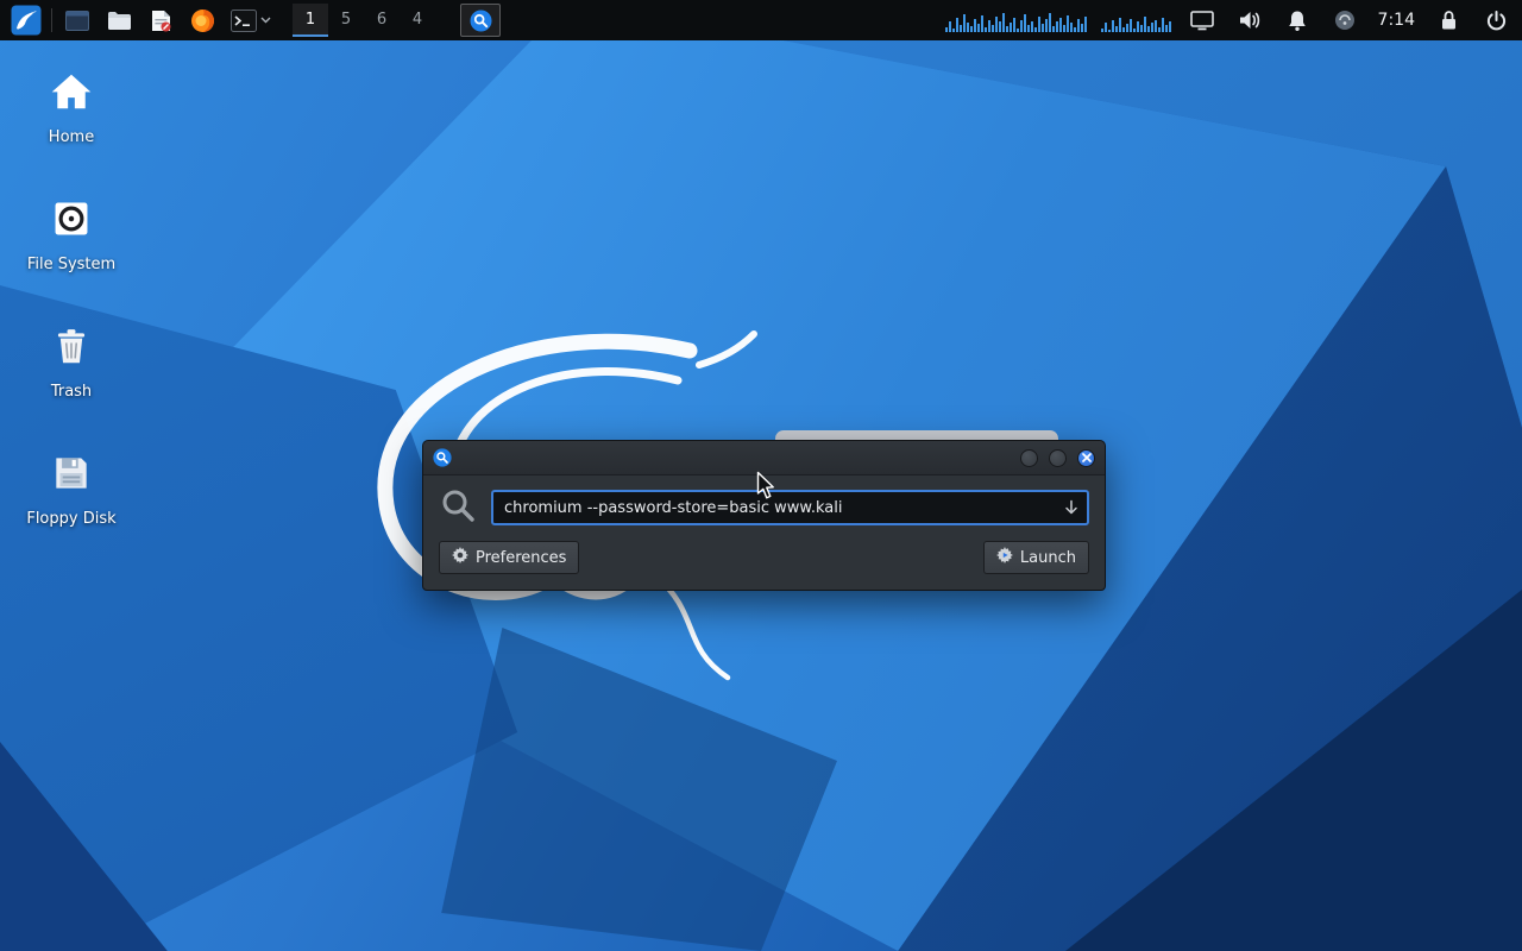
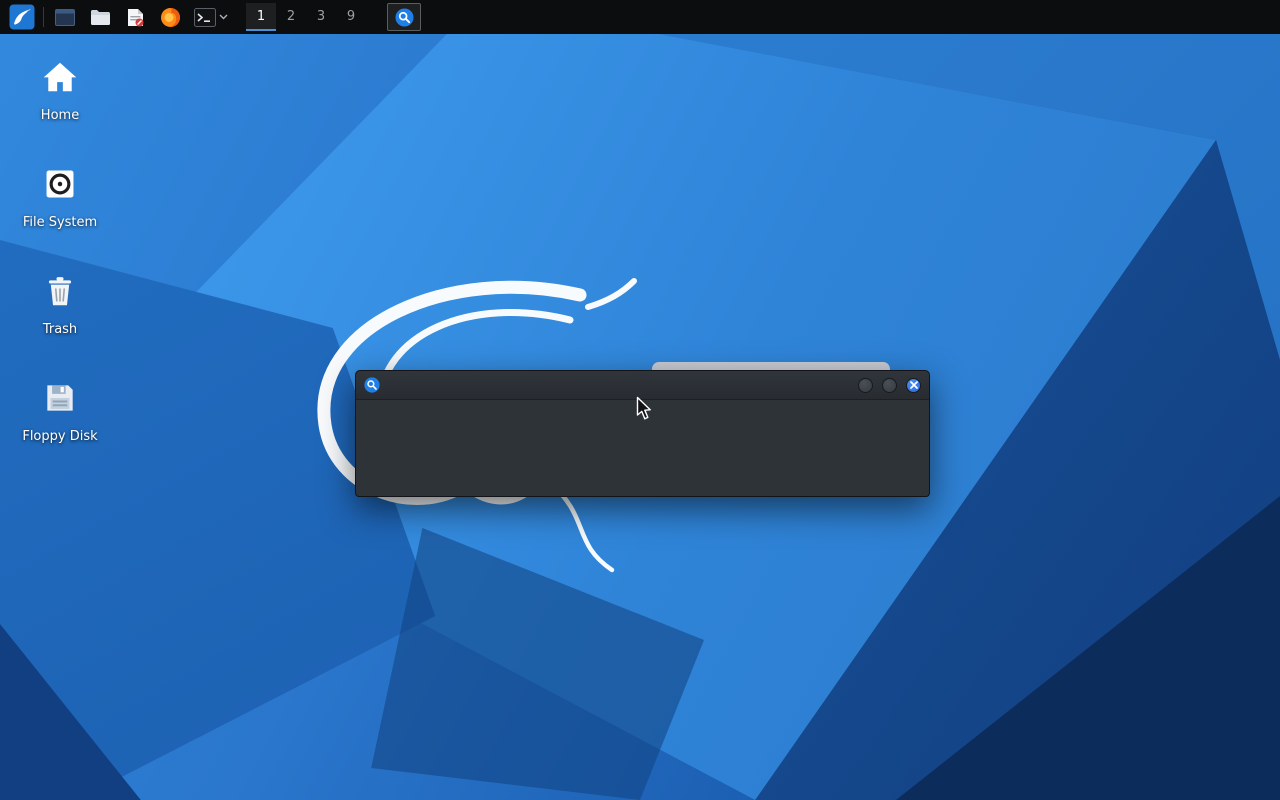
  Home
  File System
  Trash
  Floppy Disk
  1
- 5
+ 2
- 6
+ 3
- 4
+ 9
- 7:14
- chromium --password-store=basic www.kali
- Preferences
- Launch
